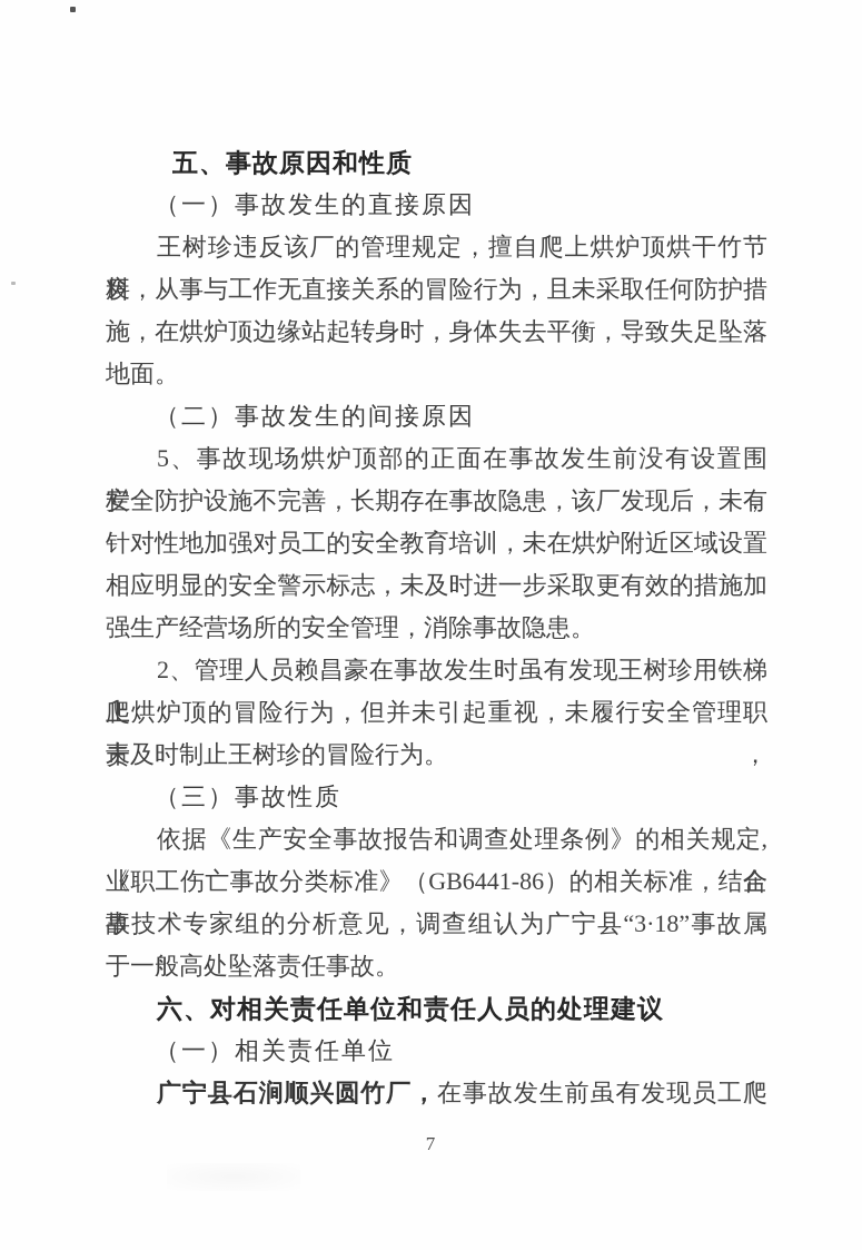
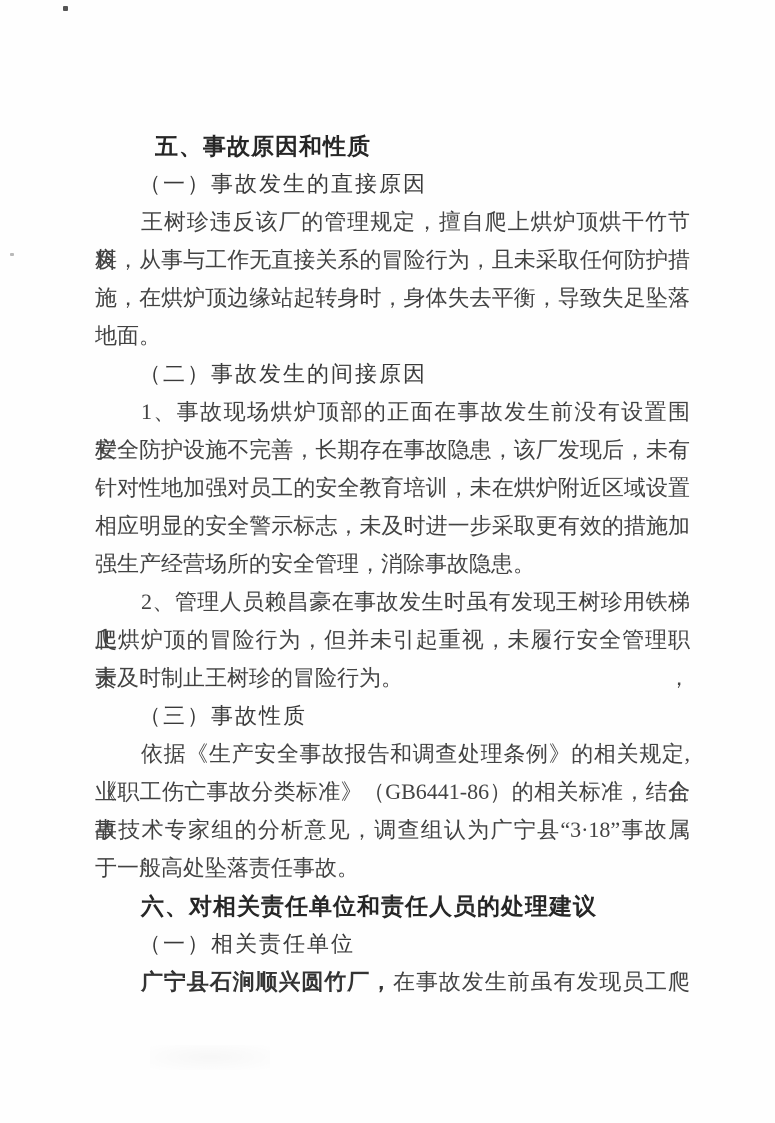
  五、事故原因和性质
  （一）事故发生的直接原因
  王树珍违反该厂的管理规定，擅自爬上烘炉顶烘干竹节废
  料，从事与工作无直接关系的冒险行为，且未采取任何防护措
  施，在烘炉顶边缘站起转身时，身体失去平衡，导致失足坠落
  地面。
  （二）事故发生的间接原因
- 5、事故现场烘炉顶部的正面在事故发生前没有设置围栏，
+ 1、事故现场烘炉顶部的正面在事故发生前没有设置围栏，
  安全防护设施不完善，长期存在事故隐患，该厂发现后，未有
  针对性地加强对员工的安全教育培训，未在烘炉附近区域设置
  相应明显的安全警示标志，未及时进一步采取更有效的措施加
  强生产经营场所的安全管理，消除事故隐患。
  2、管理人员赖昌豪在事故发生时虽有发现王树珍用铁梯爬
  上烘炉顶的冒险行为，但并未引起重视，未履行安全管理职责，
  未及时制止王树珍的冒险行为。
  （三）事故性质
  依据《生产安全事故报告和调查处理条例》的相关规定,《企
  业职工伤亡事故分类标准》（GB6441-86）的相关标准，结合事
  故技术专家组的分析意见，调查组认为广宁县“3·18”事故属
  于一般高处坠落责任事故。
  六、对相关责任单位和责任人员的处理建议
  （一）相关责任单位
  广宁县石涧顺兴圆竹厂，在事故发生前虽有发现员工爬
- 7
